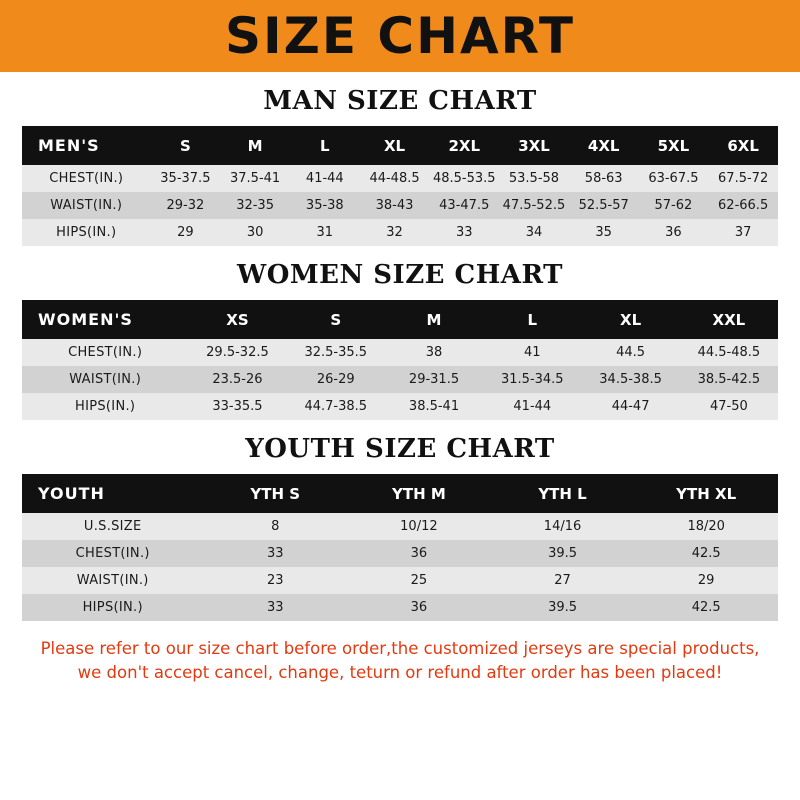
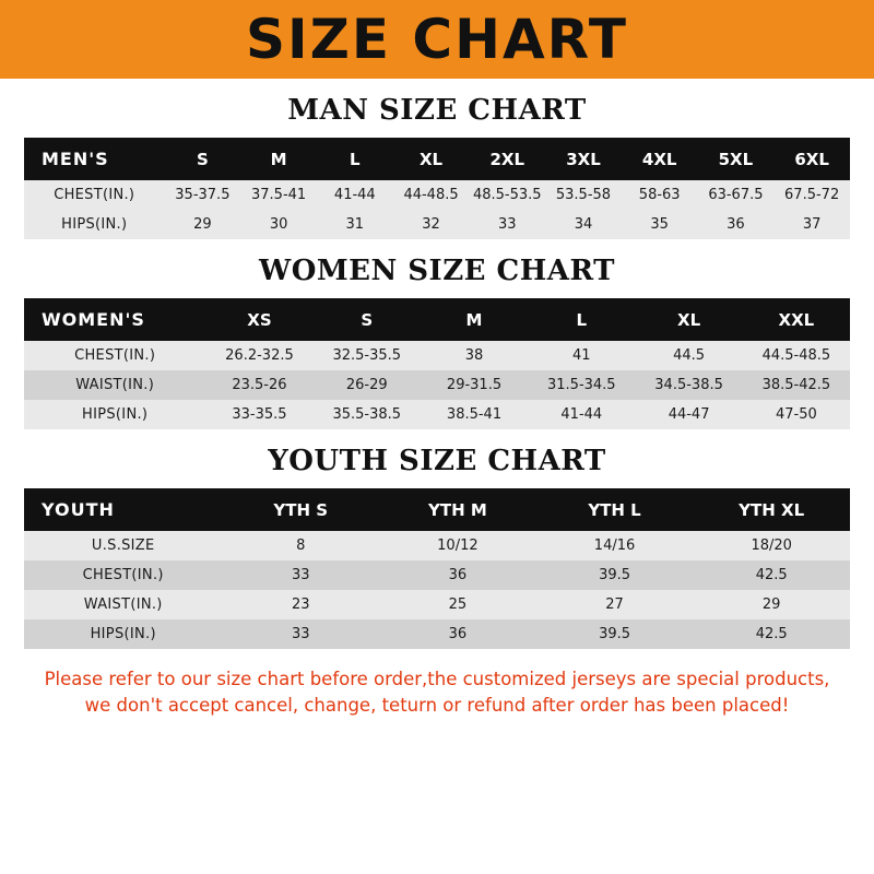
  SIZE CHART
  MAN SIZE CHART
  MEN'S	S	M	L	XL	2XL	3XL	4XL	5XL	6XL
  CHEST(IN.)	35-37.5	37.5-41	41-44	44-48.5	48.5-53.5	53.5-58	58-63	63-67.5	67.5-72
- WAIST(IN.)	29-32	32-35	35-38	38-43	43-47.5	47.5-52.5	52.5-57	57-62	62-66.5
  HIPS(IN.)	29	30	31	32	33	34	35	36	37
  WOMEN SIZE CHART
  WOMEN'S	XS	S	M	L	XL	XXL
- CHEST(IN.)	29.5-32.5	32.5-35.5	38	41	44.5	44.5-48.5
+ CHEST(IN.)	26.2-32.5	32.5-35.5	38	41	44.5	44.5-48.5
  WAIST(IN.)	23.5-26	26-29	29-31.5	31.5-34.5	34.5-38.5	38.5-42.5
- HIPS(IN.)	33-35.5	44.7-38.5	38.5-41	41-44	44-47	47-50
+ HIPS(IN.)	33-35.5	35.5-38.5	38.5-41	41-44	44-47	47-50
  YOUTH SIZE CHART
  YOUTH	YTH S	YTH M	YTH L	YTH XL
  U.S.SIZE	8	10/12	14/16	18/20
  CHEST(IN.)	33	36	39.5	42.5
  WAIST(IN.)	23	25	27	29
  HIPS(IN.)	33	36	39.5	42.5
  Please refer to our size chart before order,the customized jerseys are special products,
  we don't accept cancel, change, teturn or refund after order has been placed!
